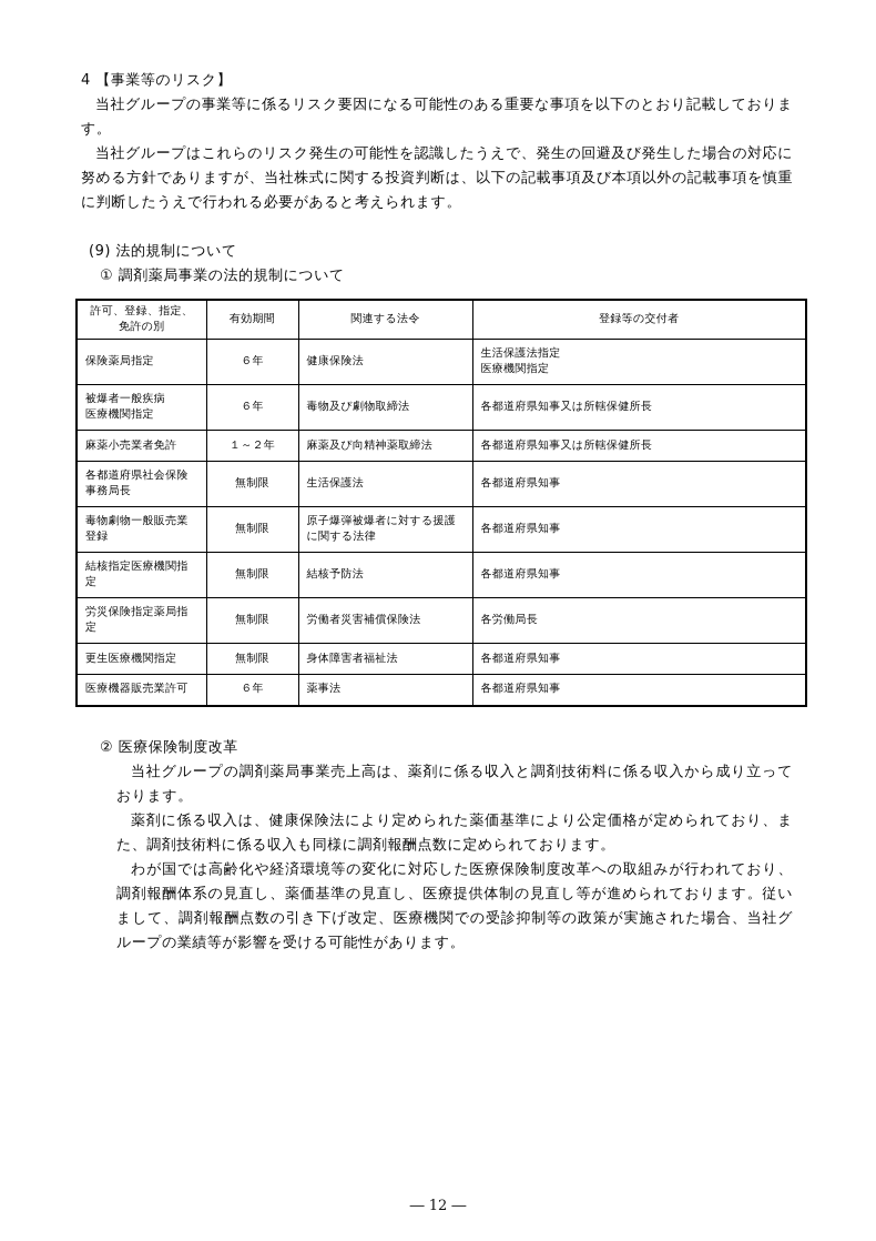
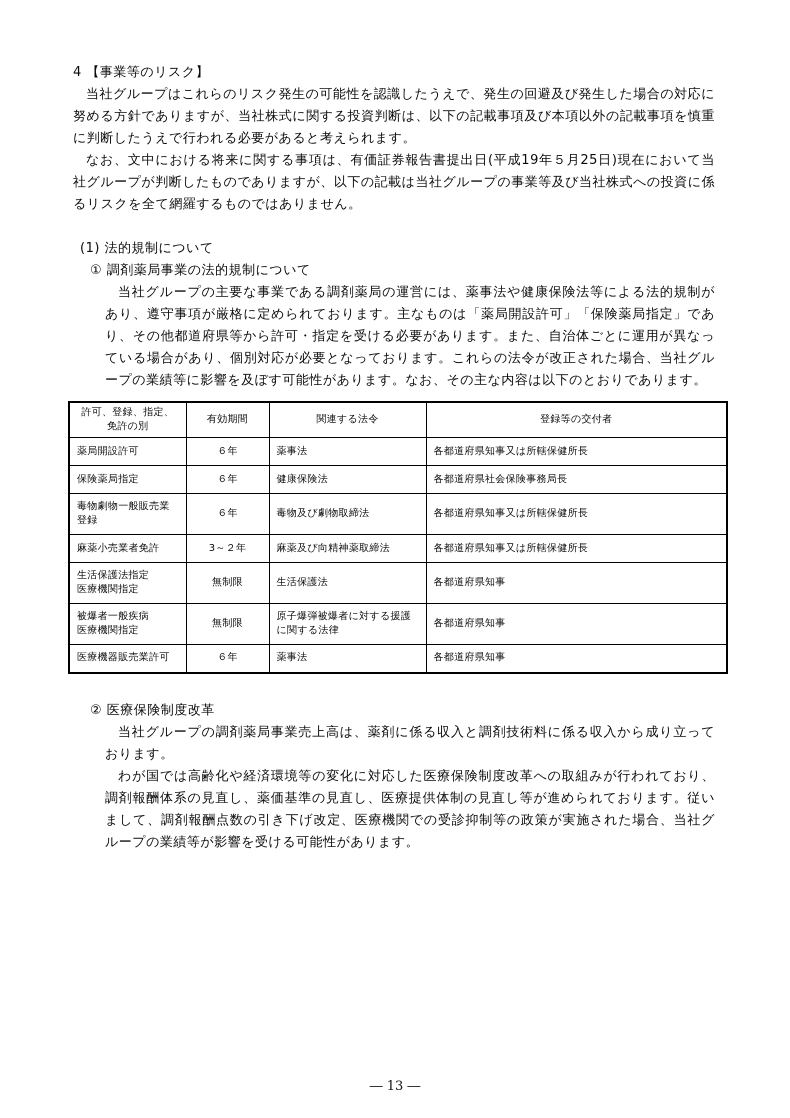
  4 【事業等のリスク】
- 当社グループの事業等に係るリスク要因になる可能性のある重要な事項を以下のとおり記載しております。
  当社グループはこれらのリスク発生の可能性を認識したうえで、発生の回避及び発生した場合の対応に努める方針でありますが、当社株式に関する投資判断は、以下の記載事項及び本項以外の記載事項を慎重に判断したうえで行われる必要があると考えられます。
+ なお、文中における将来に関する事項は、有価証券報告書提出日(平成19年５月25日)現在において当社グループが判断したものでありますが、以下の記載は当社グループの事業等及び当社株式への投資に係るリスクを全て網羅するものではありません。
- (9) 法的規制について
+ (1) 法的規制について
  ① 調剤薬局事業の法的規制について
+ 当社グループの主要な事業である調剤薬局の運営には、薬事法や健康保険法等による法的規制があり、遵守事項が厳格に定められております。主なものは「薬局開設許可」「保険薬局指定」であり、その他都道府県等から許可・指定を受ける必要があります。また、自治体ごとに運用が異なっている場合があり、個別対応が必要となっております。これらの法令が改正された場合、当社グループの業績等に影響を及ぼす可能性があります。なお、その主な内容は以下のとおりであります。
  許可、登録、指定、 免許の別	有効期間	関連する法令	登録等の交付者
+ 薬局開設許可	６年	薬事法	各都道府県知事又は所轄保健所長
- 保険薬局指定	６年	健康保険法	生活保護法指定 医療機関指定
+ 保険薬局指定	６年	健康保険法	各都道府県社会保険事務局長
- 被爆者一般疾病 医療機関指定	６年	毒物及び劇物取締法	各都道府県知事又は所轄保健所長
+ 毒物劇物一般販売業登録	６年	毒物及び劇物取締法	各都道府県知事又は所轄保健所長
- 麻薬小売業者免許	１～２年	麻薬及び向精神薬取締法	各都道府県知事又は所轄保健所長
+ 麻薬小売業者免許	3～２年	麻薬及び向精神薬取締法	各都道府県知事又は所轄保健所長
- 各都道府県社会保険事務局長	無制限	生活保護法	各都道府県知事
+ 生活保護法指定 医療機関指定	無制限	生活保護法	各都道府県知事
- 毒物劇物一般販売業登録	無制限	原子爆弾被爆者に対する援護に関する法律	各都道府県知事
+ 被爆者一般疾病 医療機関指定	無制限	原子爆弾被爆者に対する援護に関する法律	各都道府県知事
- 結核指定医療機関指定	無制限	結核予防法	各都道府県知事
- 労災保険指定薬局指定	無制限	労働者災害補償保険法	各労働局長
- 更生医療機関指定	無制限	身体障害者福祉法	各都道府県知事
  医療機器販売業許可	６年	薬事法	各都道府県知事
  ② 医療保険制度改革
  当社グループの調剤薬局事業売上高は、薬剤に係る収入と調剤技術料に係る収入から成り立っております。
- 薬剤に係る収入は、健康保険法により定められた薬価基準により公定価格が定められており、また、調剤技術料に係る収入も同様に調剤報酬点数に定められております。
  わが国では高齢化や経済環境等の変化に対応した医療保険制度改革への取組みが行われており、調剤報酬体系の見直し、薬価基準の見直し、医療提供体制の見直し等が進められております。従いまして、調剤報酬点数の引き下げ改定、医療機関での受診抑制等の政策が実施された場合、当社グループの業績等が影響を受ける可能性があります。
- ― 12 ―
+ ― 13 ―
